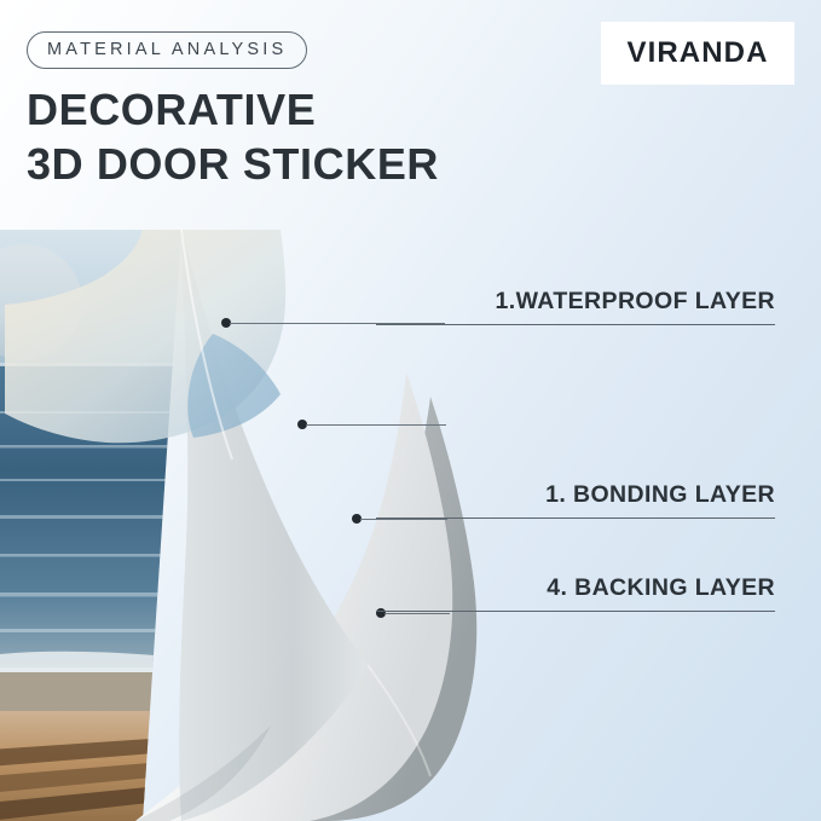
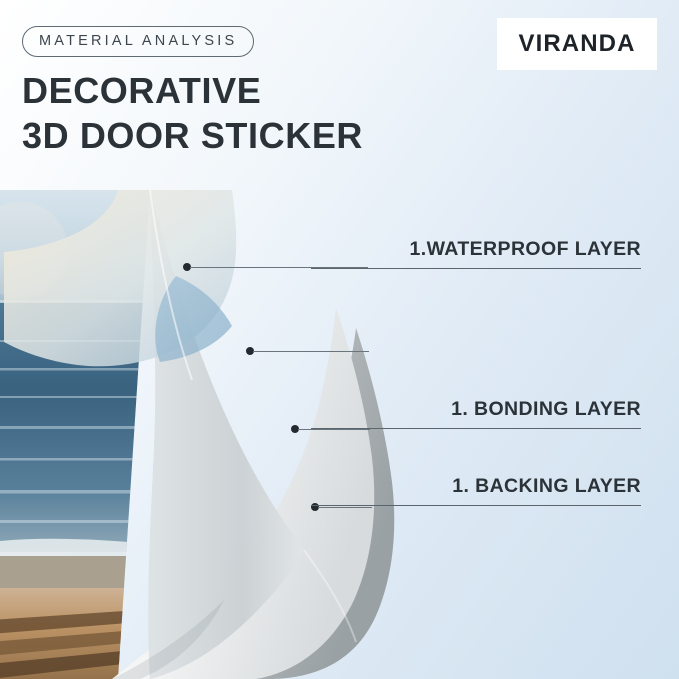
  MATERIAL ANALYSIS
  DECORATIVE
  3D DOOR STICKER
  VIRANDA
  1.WATERPROOF LAYER
  1. BONDING LAYER
- 4. BACKING LAYER
+ 1. BACKING LAYER
